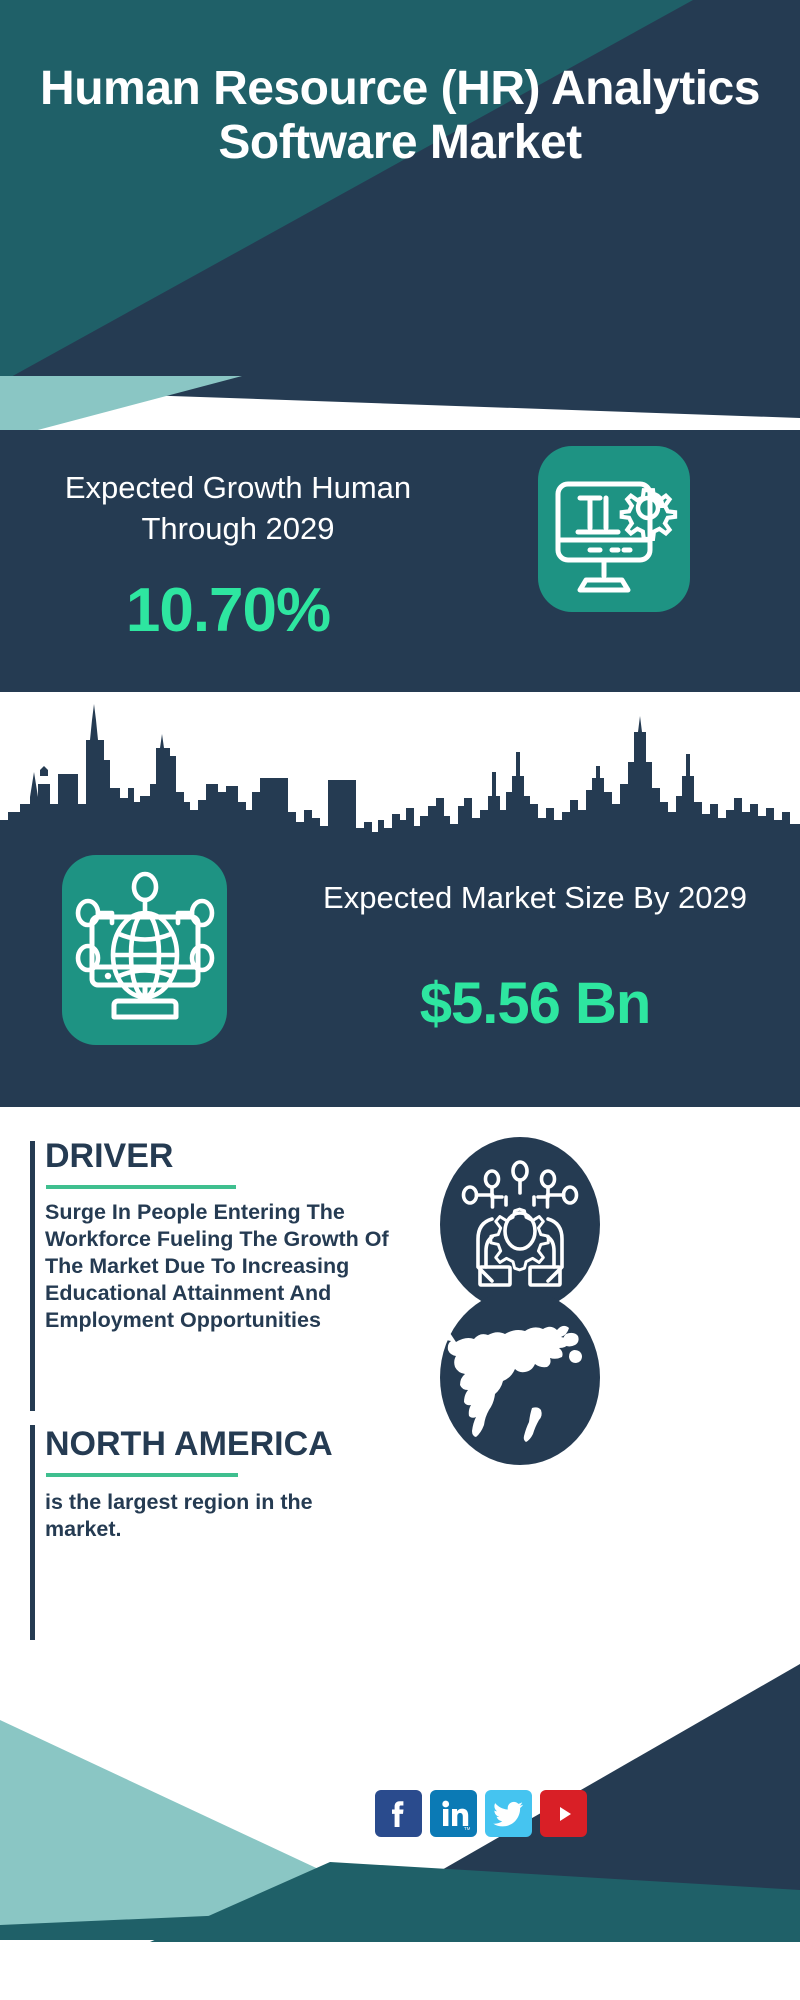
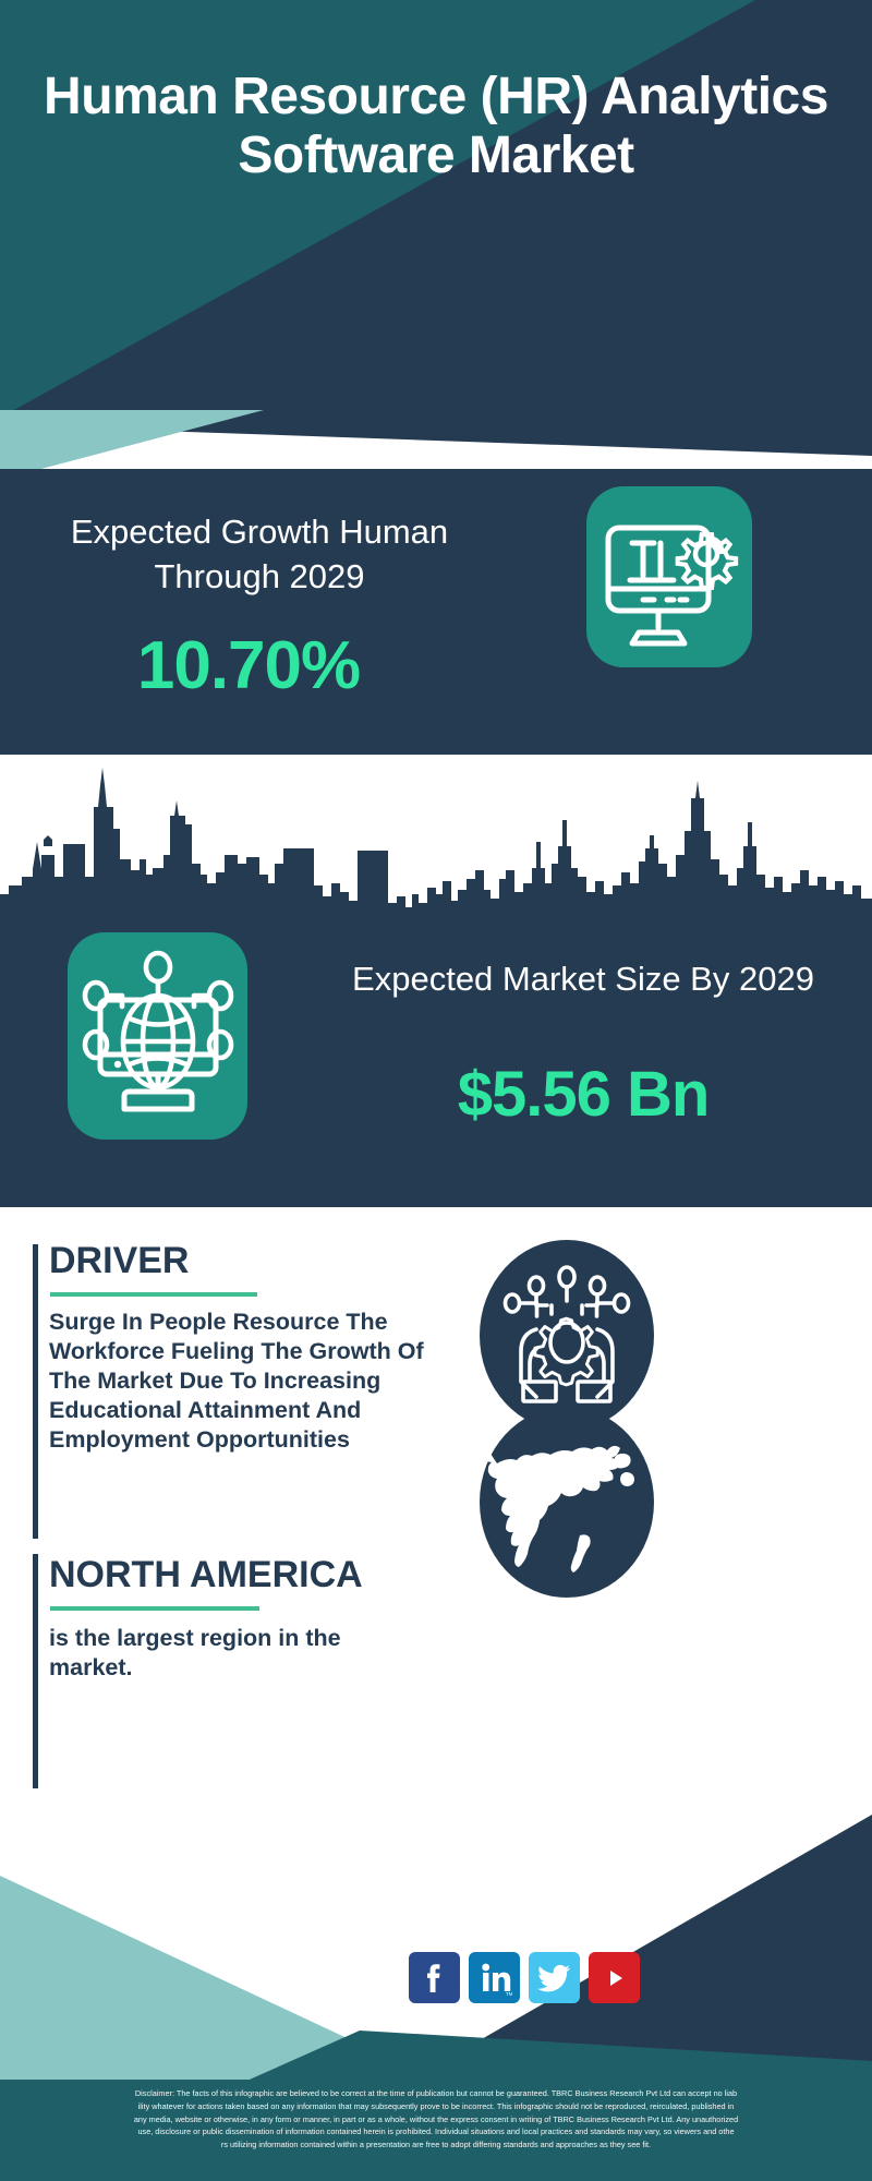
  Human Resource (HR) Analytics Software Market
  Expected Growth Human Through 2029
  10.70%
  Expected Market Size By 2029
  $5.56 Bn
  DRIVER
- Surge In People Entering The Workforce Fueling The Growth Of The Market Due To Increasing Educational Attainment And Employment Opportunities
+ Surge In People Resource The Workforce Fueling The Growth Of The Market Due To Increasing Educational Attainment And Employment Opportunities
  NORTH AMERICA
  is the largest region in the market.
+ Disclaimer: The facts of this infographic are believed to be correct at the time of publication but cannot be guaranteed. TBRC Business Research Pvt Ltd can accept no liab
+ ility whatever for actions taken based on any information that may subsequently prove to be incorrect. This infographic should not be reproduced, reirculated, published in
+ any media, website or otherwise, in any form or manner, in part or as a whole, without the express consent in writing of TBRC Business Research Pvt Ltd. Any unauthorized
+ use, disclosure or public dissemination of information contained herein is prohibited. Individual situations and local practices and standards may vary, so viewers and othe
+ rs utilizing information contained within a presentation are free to adopt differing standards and approaches as they see fit.
